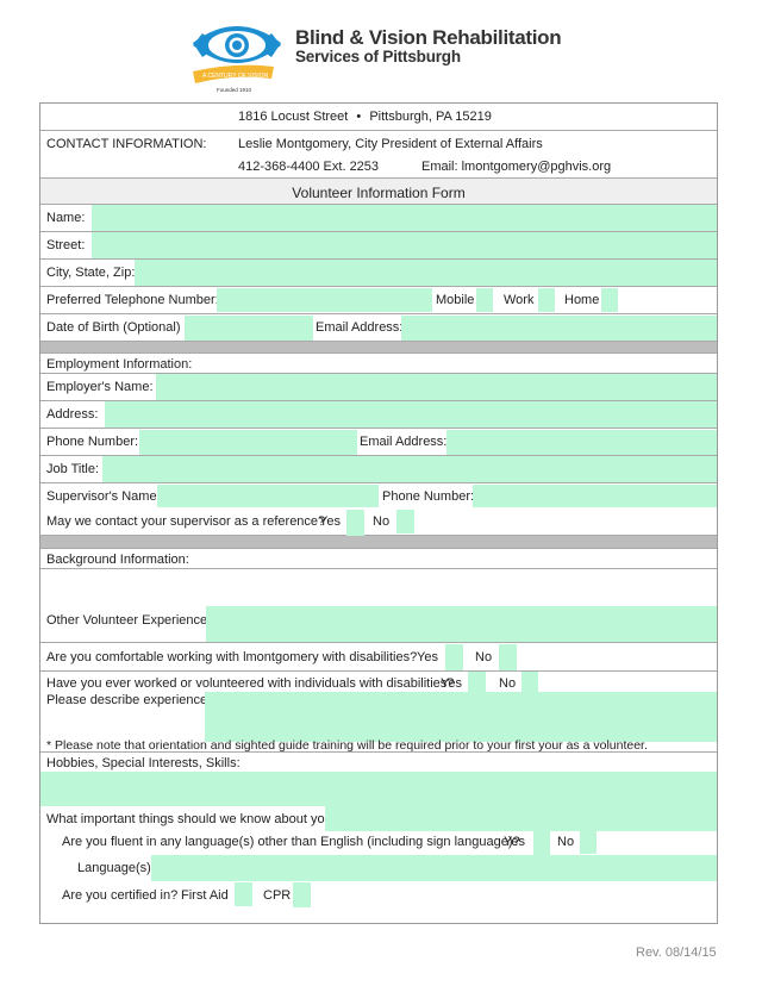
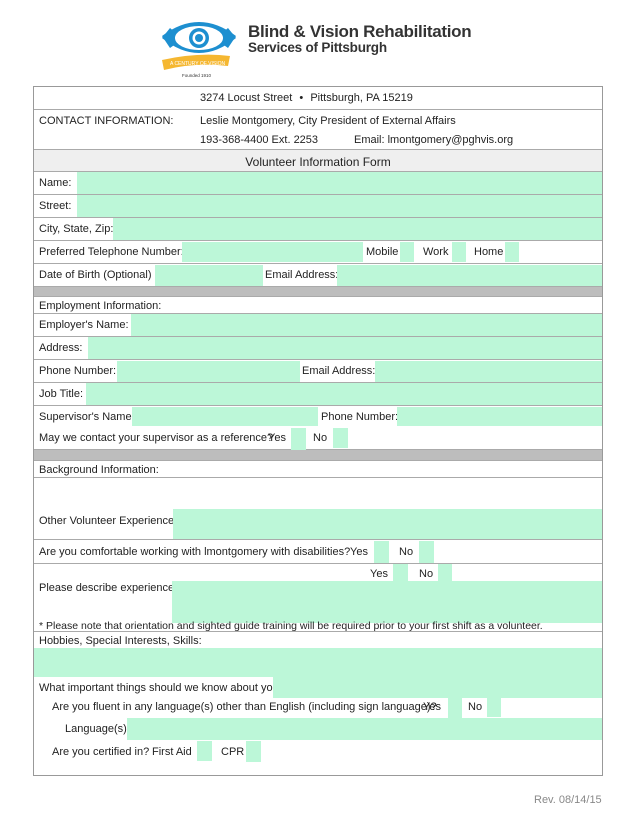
  Blind & Vision Rehabilitation
  Services of Pittsburgh
- 1816 Locust Street • Pittsburgh, PA 15219
+ 3274 Locust Street • Pittsburgh, PA 15219
  CONTACT INFORMATION:
  Leslie Montgomery, City President of External Affairs
- 412-368-4400 Ext. 2253
+ 193-368-4400 Ext. 2253
  Email: lmontgomery@pghvis.org
  Volunteer Information Form
  Name:
  Street:
  City, State, Zip:
  Preferred Telephone Number
  Mobile
  Work
  Home
  Date of Birth (Optional)
  Email Address
  Employment Information:
  Employer's Name:
  Address:
  Phone Number:
  Email Address:
  Job Title:
  Supervisor's Name
  Phone Number
  May we contact your supervisor as a reference?
  Yes
  No
  Background Information:
  Other Volunteer Experience
  Are you comfortable working with lmontgomery with disabilities?
  Yes
  No
- Have you ever worked or volunteered with individuals with disabilities?
  Yes
  No
  Please describe experienc
- * Please note that orientation and sighted guide training will be required prior to your first your as a volunteer.
+ * Please note that orientation and sighted guide training will be required prior to your first shift as a volunteer.
  Hobbies, Special Interests, Skills:
  What important things should we know about yo
  Are you fluent in any language(s) other than English (including sign language)?
  Yes
  No
  Language(s)
  Are you certified in?
  First Aid
  CPR
  Rev. 08/14/15
